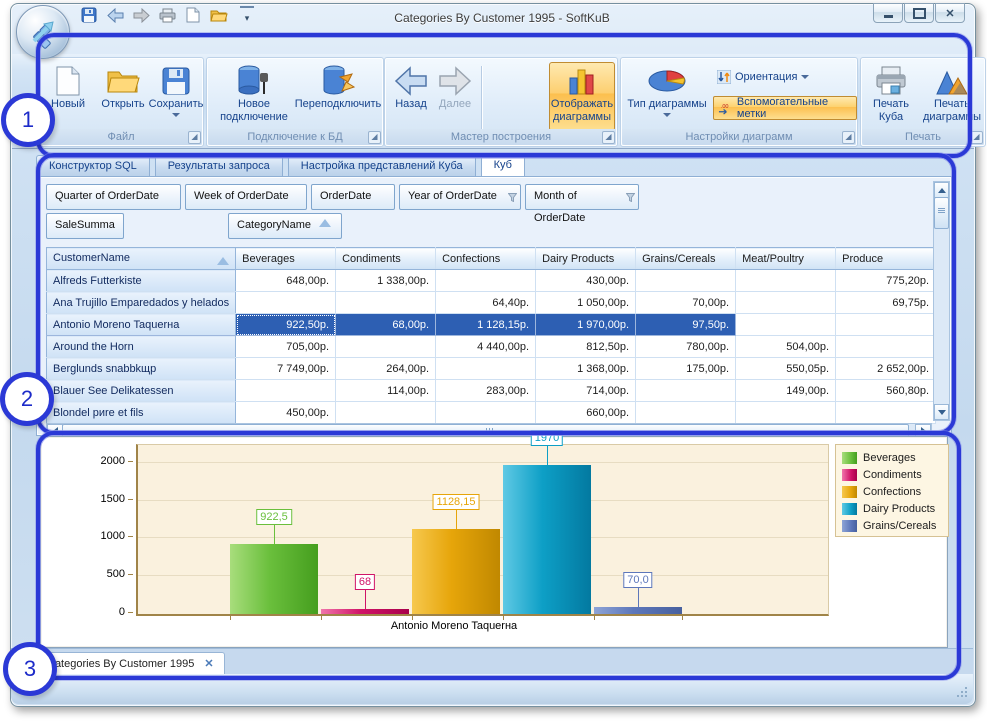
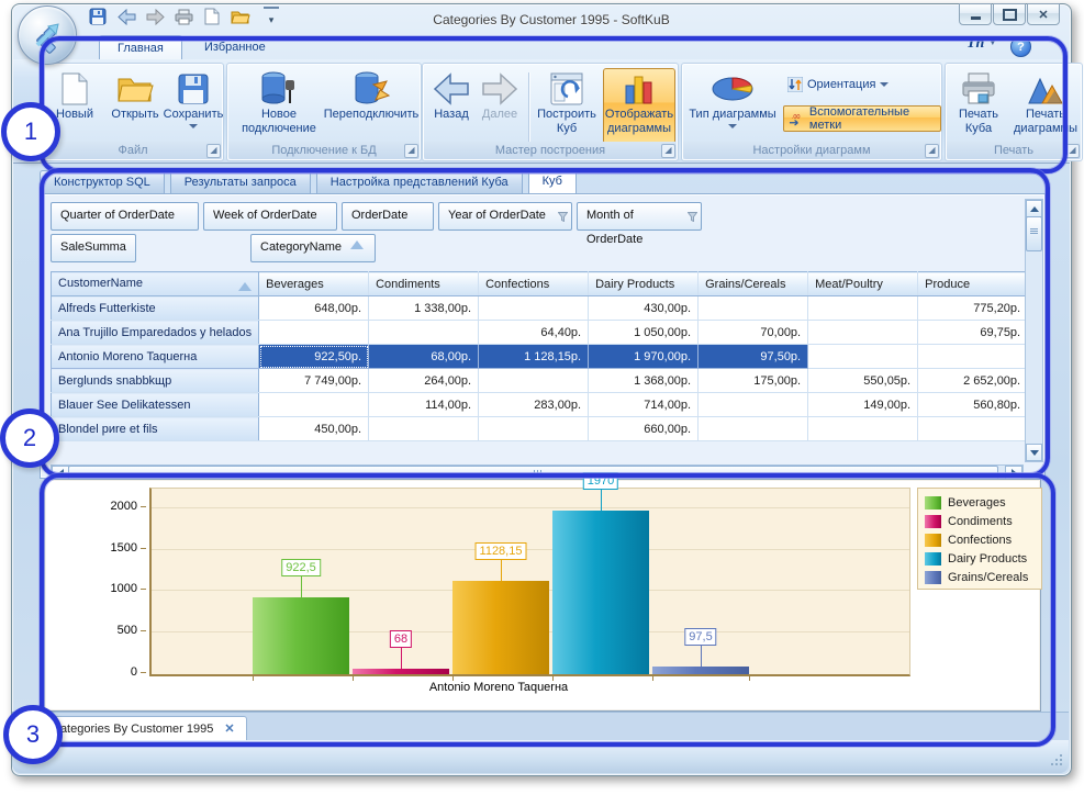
  Categories By Customer 1995 - SoftKuB
  ▾
  ✕
+ Главная
+ Избранное
+ Th ▼
+ ?
  Новый
  Открыть
  Сохранить
  Файл
  ◢
  Новое подключение
  Переподключить
  Подключение к БД
  ◢
  Назад
  Далее
+ Построить Куб
  Отображать диаграммы
  Мастер построения
  ◢
  Тип диаграммы
  Ориентация
  Вспомогательные метки
  Настройки диаграмм
  ◢
  Печать Куба
  Печать диаграммы
  Печать
  ◢
  Конструктор SQL
  Результаты запроса
  Настройка представлений Куба
  Куб
  Quarter of OrderDate
  Week of OrderDate
  OrderDate
  Year of OrderDate
  Month of OrderDate
  SaleSumma
  CategoryName
  CustomerName	Beverages	Condiments	Confections	Dairy Products	Grains/Cereals	Meat/Poultry	Produce
  Alfreds Futterkiste	648,00р.	1 338,00р.		430,00р.			775,20р.
  Ana Trujillo Emparedados y helados			64,40р.	1 050,00р.	70,00р.		69,75р.
  Antonio Moreno Taquerна	922,50р.	68,00р.	1 128,15р.	1 970,00р.	97,50р.
- Around the Horn	705,00р.		4 440,00р.	812,50р.	780,00р.	504,00р.
  Berglunds snabbkщp	7 749,00р.	264,00р.		1 368,00р.	175,00р.	550,05р.	2 652,00р.
  Blauer See Delikatessen		114,00р.	283,00р.	714,00р.		149,00р.	560,80р.
  Blondel pиre et fils	450,00р.			660,00р.
  0
  500
  1000
  1500
  2000
  922,5
  68
  1128,15
  1970
- 70,0
+ 97,5
  Antonio Moreno Taquerна
  Beverages
  Condiments
  Confections
  Dairy Products
  Grains/Cereals
  ategories By Customer 1995 ✕
  1
  2
  3
